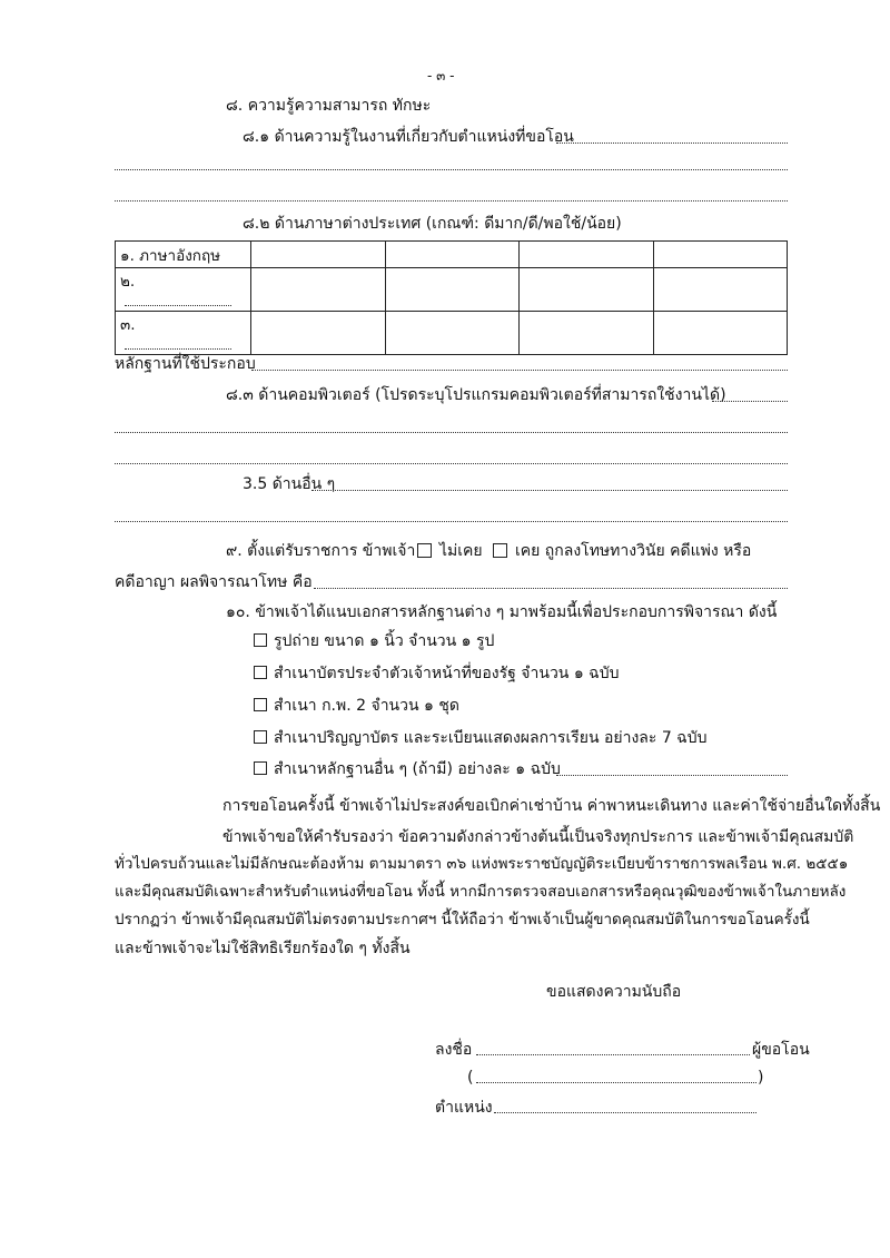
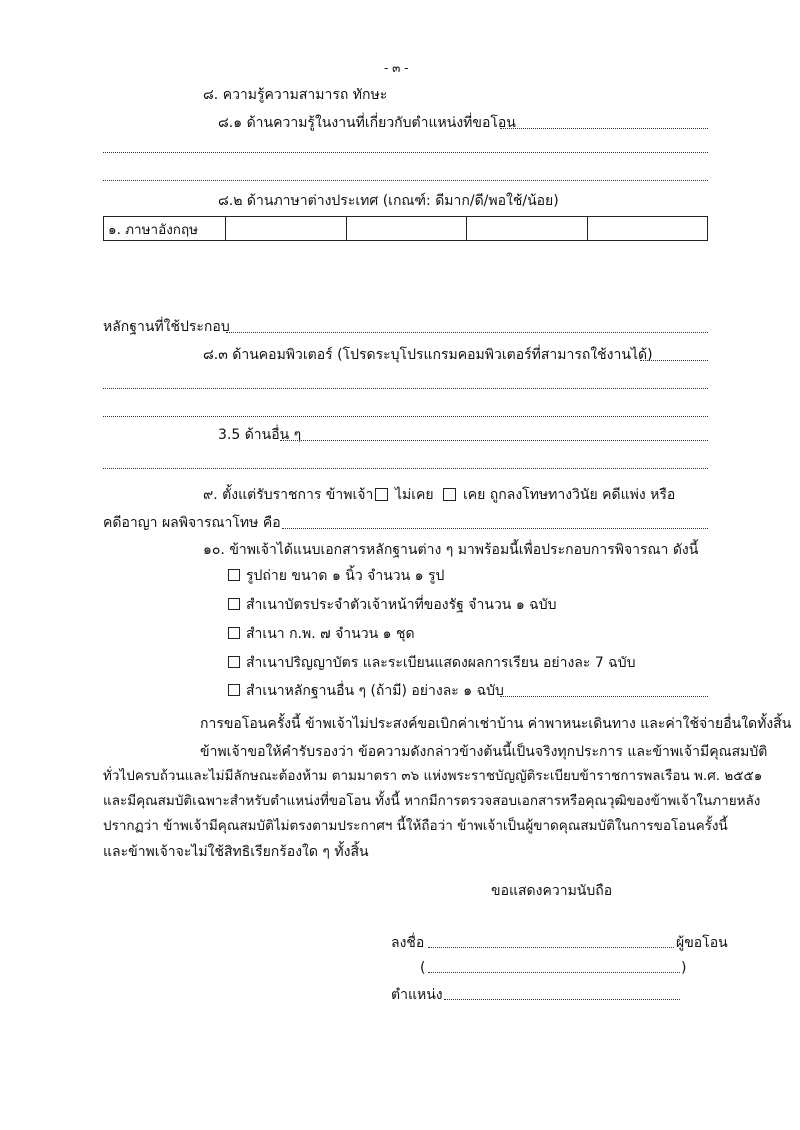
  - ๓ -
  ๘. ความรู้ความสามารถ ทักษะ
  ๘.๑ ด้านความรู้ในงานที่เกี่ยวกับตำแหน่งที่ขอโอน
  ๘.๒ ด้านภาษาต่างประเทศ (เกณฑ์: ดีมาก/ดี/พอใช้/น้อย)
  ๑. ภาษาอังกฤษ
- ๒.
- ๓.
  หลักฐานที่ใช้ประกอบ
  ๘.๓ ด้านคอมพิวเตอร์ (โปรดระบุโปรแกรมคอมพิวเตอร์ที่สามารถใช้งานได้)
  3.5 ด้านอื่น ๆ
  ๙. ตั้งแต่รับราชการ ข้าพเจ้า
  ไม่เคย
  เคย ถูกลงโทษทางวินัย คดีแพ่ง หรือ
  คดีอาญา ผลพิจารณาโทษ คือ
  ๑๐. ข้าพเจ้าได้แนบเอกสารหลักฐานต่าง ๆ มาพร้อมนี้เพื่อประกอบการพิจารณา ดังนี้
  รูปถ่าย ขนาด ๑ นิ้ว จำนวน ๑ รูป
  สำเนาบัตรประจำตัวเจ้าหน้าที่ของรัฐ จำนวน ๑ ฉบับ
- สำเนา ก.พ. 2 จำนวน ๑ ชุด
+ สำเนา ก.พ. ๗ จำนวน ๑ ชุด
  สำเนาปริญญาบัตร และระเบียนแสดงผลการเรียน อย่างละ 7 ฉบับ
  สำเนาหลักฐานอื่น ๆ (ถ้ามี) อย่างละ ๑ ฉบับ
  การขอโอนครั้งนี้ ข้าพเจ้าไม่ประสงค์ขอเบิกค่าเช่าบ้าน ค่าพาหนะเดินทาง และค่าใช้จ่ายอื่นใดทั้งสิ้น
  ข้าพเจ้าขอให้คำรับรองว่า ข้อความดังกล่าวข้างต้นนี้เป็นจริงทุกประการ และข้าพเจ้ามีคุณสมบัติ
  ทั่วไปครบถ้วนและไม่มีลักษณะต้องห้าม ตามมาตรา ๓๖ แห่งพระราชบัญญัติระเบียบข้าราชการพลเรือน พ.ศ. ๒๕๕๑
  และมีคุณสมบัติเฉพาะสำหรับตำแหน่งที่ขอโอน ทั้งนี้ หากมีการตรวจสอบเอกสารหรือคุณวุฒิของข้าพเจ้าในภายหลัง
  ปรากฏว่า ข้าพเจ้ามีคุณสมบัติไม่ตรงตามประกาศฯ นี้ให้ถือว่า ข้าพเจ้าเป็นผู้ขาดคุณสมบัติในการขอโอนครั้งนี้
  และข้าพเจ้าจะไม่ใช้สิทธิเรียกร้องใด ๆ ทั้งสิ้น
  ขอแสดงความนับถือ
  ลงชื่อ
  ผู้ขอโอน
  (
  )
  ตำแหน่ง
